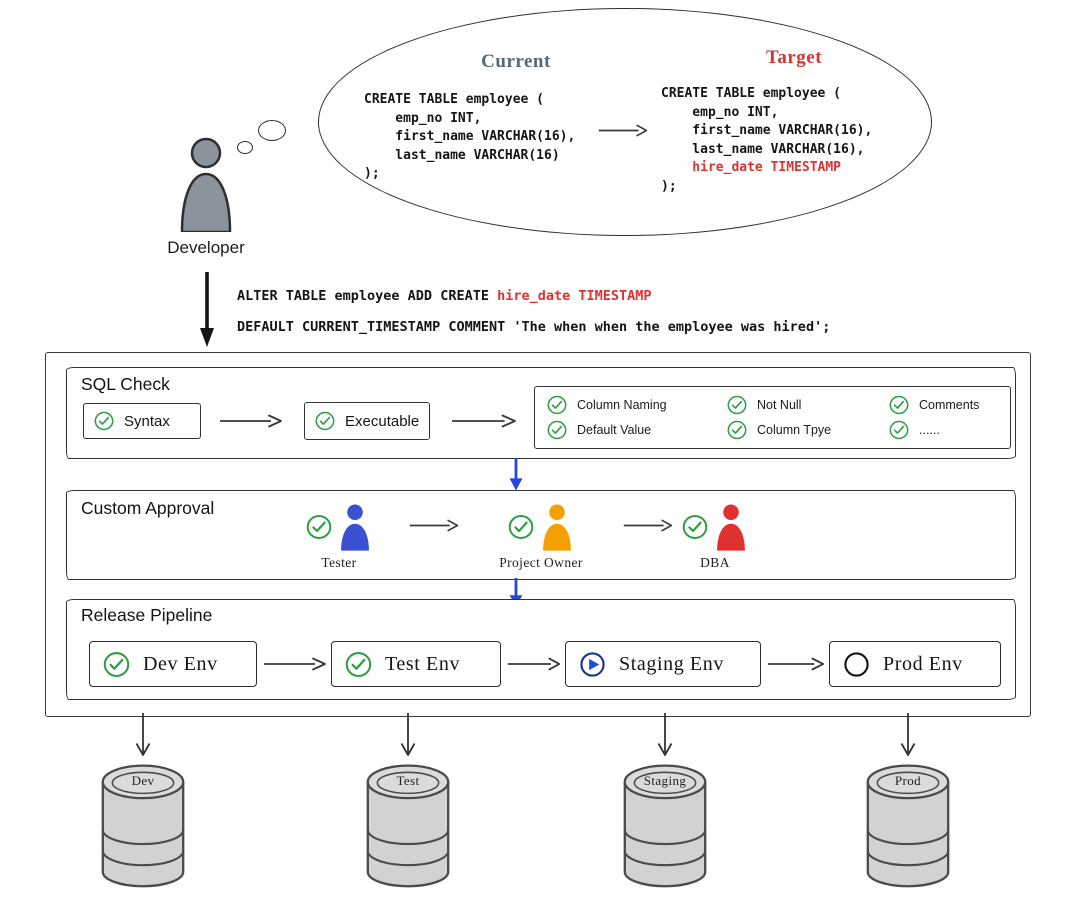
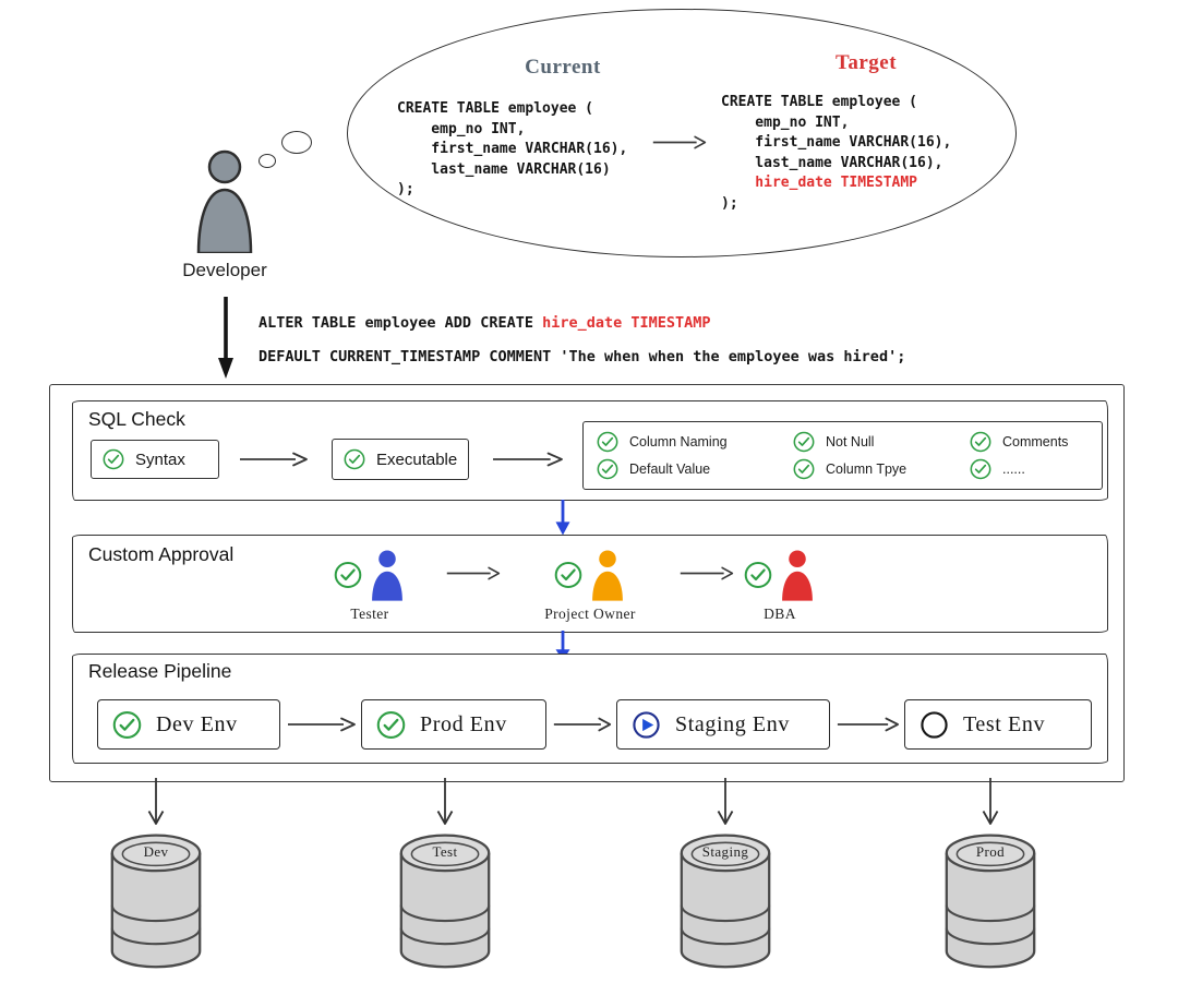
  Current
  Target
  CREATE TABLE employee (
  emp_no INT,
  first_name VARCHAR(16),
  last_name VARCHAR(16)
  );
  CREATE TABLE employee (
  emp_no INT,
  first_name VARCHAR(16),
  last_name VARCHAR(16),
  hire_date TIMESTAMP
  );
  Developer
  ALTER TABLE employee ADD CREATE hire_date TIMESTAMP
  DEFAULT CURRENT_TIMESTAMP COMMENT 'The when when the employee was hired';
  SQL Check
  Syntax
  Executable
  Column Naming
  Not Null
  Comments
  Default Value
  Column Tpye
  ......
  Custom Approval
  Tester
  Project Owner
  DBA
  Release Pipeline
  Dev Env
- Test Env
+ Prod Env
  Staging Env
- Prod Env
+ Test Env
  Dev
  Test
  Staging
  Prod
